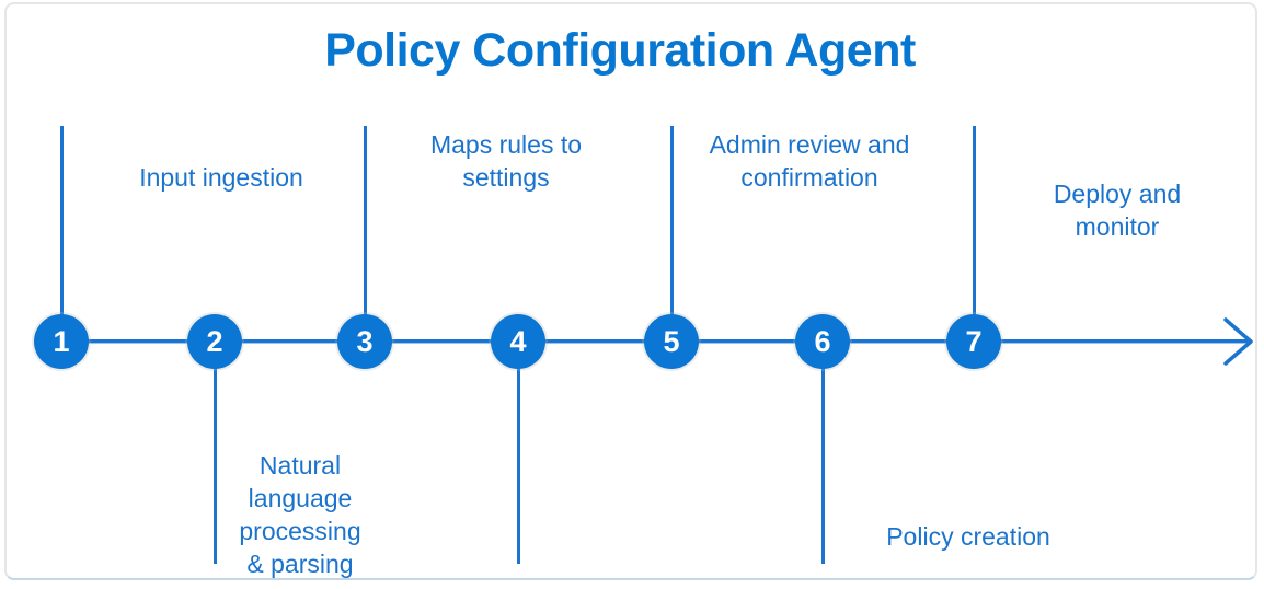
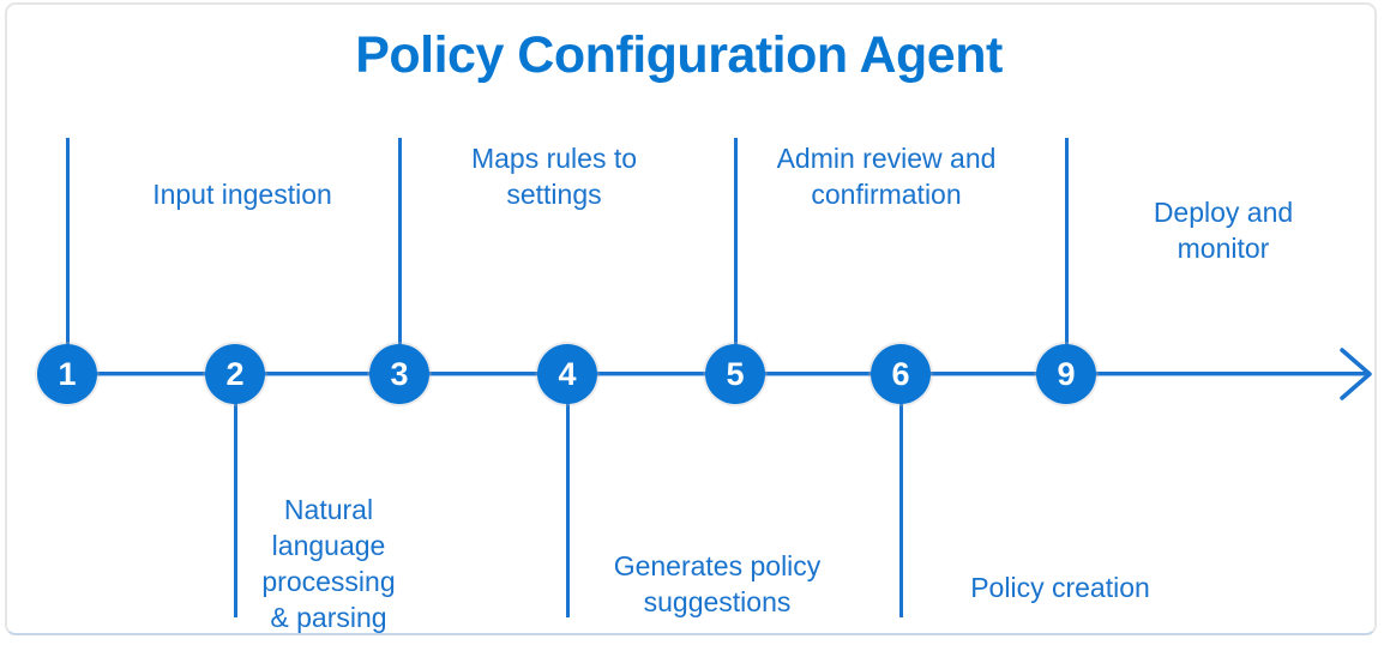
  Policy Configuration Agent
  1
  2
  3
  4
  5
  6
- 7
+ 9
  Input ingestion
  Natural
  language
  processing
  & parsing
  Maps rules to
  settings
+ Generates policy
+ suggestions
  Admin review and
  confirmation
  Policy creation
  Deploy and monitor
